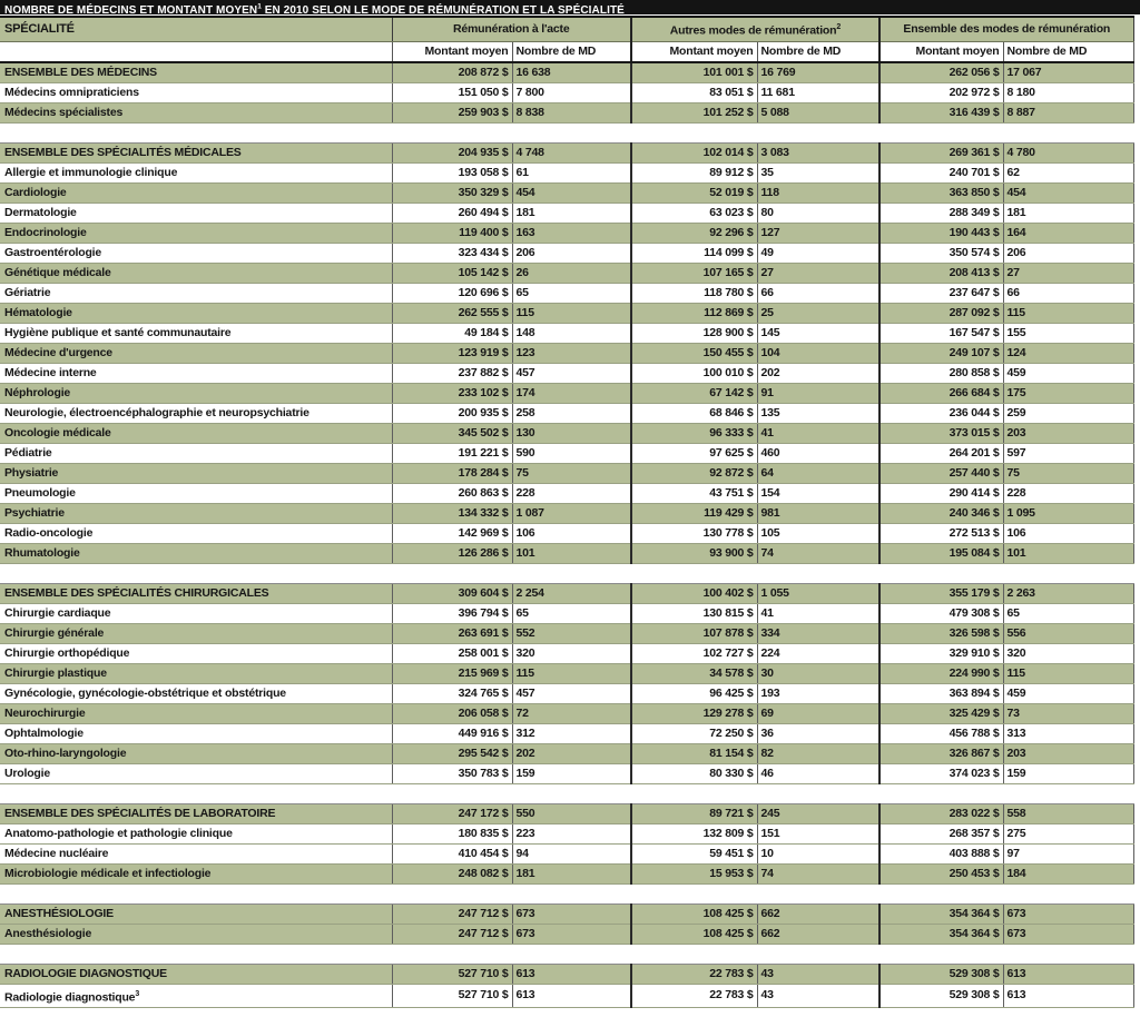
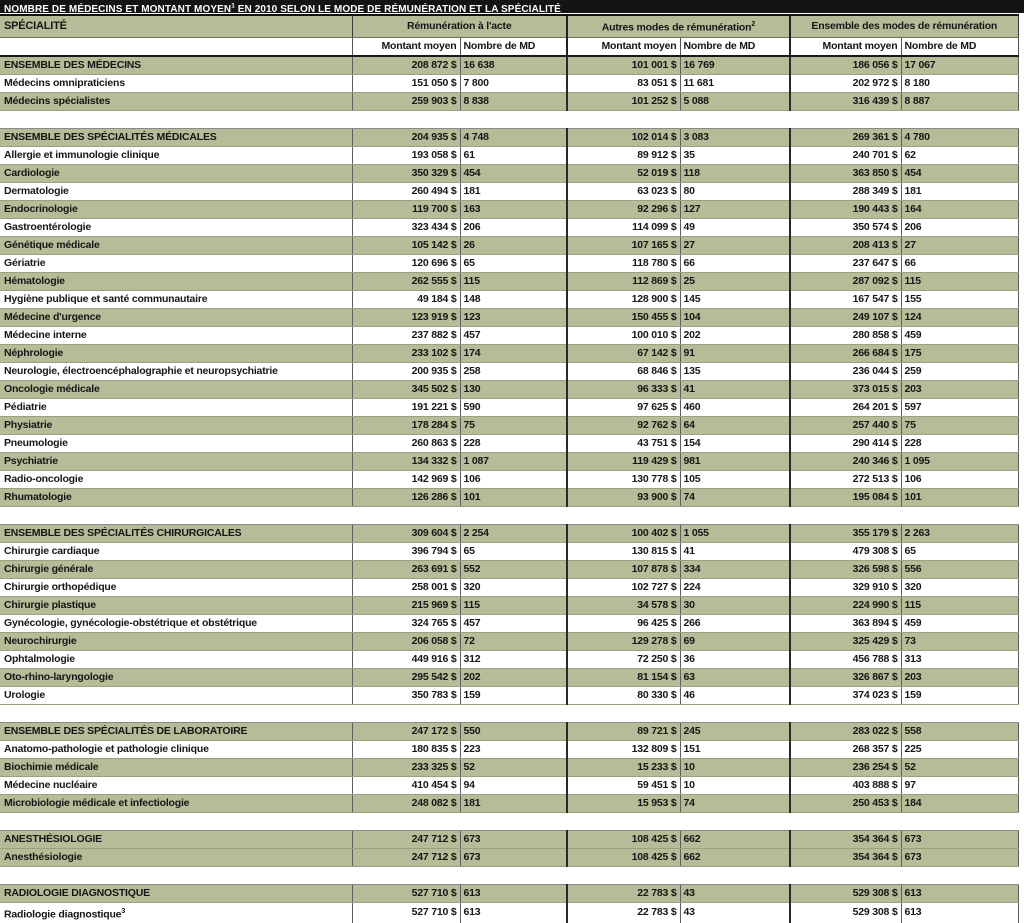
  NOMBRE DE MÉDECINS ET MONTANT MOYEN EN 2010 SELON LE MODE DE RÉMUNÉRATION ET LA SPÉCIALITÉ
  SPÉCIALITÉ	Rémunération à l'acte	Autres modes de rémunération	Ensemble des modes de rémunération
  	Montant moyen	Nombre de MD	Montant moyen	Nombre de MD	Montant moyen	Nombre de MD
- ENSEMBLE DES MÉDECINS	208 872 $	16 638	101 001 $	16 769	262 056 $	17 067
+ ENSEMBLE DES MÉDECINS	208 872 $	16 638	101 001 $	16 769	186 056 $	17 067
  Médecins omnipraticiens	151 050 $	7 800	83 051 $	11 681	202 972 $	8 180
  Médecins spécialistes	259 903 $	8 838	101 252 $	5 088	316 439 $	8 887
  ENSEMBLE DES SPÉCIALITÉS MÉDICALES	204 935 $	4 748	102 014 $	3 083	269 361 $	4 780
  Allergie et immunologie clinique	193 058 $	61	89 912 $	35	240 701 $	62
  Cardiologie	350 329 $	454	52 019 $	118	363 850 $	454
  Dermatologie	260 494 $	181	63 023 $	80	288 349 $	181
- Endocrinologie	119 400 $	163	92 296 $	127	190 443 $	164
+ Endocrinologie	119 700 $	163	92 296 $	127	190 443 $	164
  Gastroentérologie	323 434 $	206	114 099 $	49	350 574 $	206
  Génétique médicale	105 142 $	26	107 165 $	27	208 413 $	27
  Gériatrie	120 696 $	65	118 780 $	66	237 647 $	66
  Hématologie	262 555 $	115	112 869 $	25	287 092 $	115
  Hygiène publique et santé communautaire	49 184 $	148	128 900 $	145	167 547 $	155
  Médecine d'urgence	123 919 $	123	150 455 $	104	249 107 $	124
  Médecine interne	237 882 $	457	100 010 $	202	280 858 $	459
  Néphrologie	233 102 $	174	67 142 $	91	266 684 $	175
  Neurologie, électroencéphalographie et neuropsychiatrie	200 935 $	258	68 846 $	135	236 044 $	259
  Oncologie médicale	345 502 $	130	96 333 $	41	373 015 $	203
  Pédiatrie	191 221 $	590	97 625 $	460	264 201 $	597
- Physiatrie	178 284 $	75	92 872 $	64	257 440 $	75
+ Physiatrie	178 284 $	75	92 762 $	64	257 440 $	75
  Pneumologie	260 863 $	228	43 751 $	154	290 414 $	228
  Psychiatrie	134 332 $	1 087	119 429 $	981	240 346 $	1 095
  Radio-oncologie	142 969 $	106	130 778 $	105	272 513 $	106
  Rhumatologie	126 286 $	101	93 900 $	74	195 084 $	101
  ENSEMBLE DES SPÉCIALITÉS CHIRURGICALES	309 604 $	2 254	100 402 $	1 055	355 179 $	2 263
  Chirurgie cardiaque	396 794 $	65	130 815 $	41	479 308 $	65
  Chirurgie générale	263 691 $	552	107 878 $	334	326 598 $	556
  Chirurgie orthopédique	258 001 $	320	102 727 $	224	329 910 $	320
  Chirurgie plastique	215 969 $	115	34 578 $	30	224 990 $	115
- Gynécologie, gynécologie-obstétrique et obstétrique	324 765 $	457	96 425 $	193	363 894 $	459
+ Gynécologie, gynécologie-obstétrique et obstétrique	324 765 $	457	96 425 $	266	363 894 $	459
  Neurochirurgie	206 058 $	72	129 278 $	69	325 429 $	73
  Ophtalmologie	449 916 $	312	72 250 $	36	456 788 $	313
- Oto-rhino-laryngologie	295 542 $	202	81 154 $	82	326 867 $	203
+ Oto-rhino-laryngologie	295 542 $	202	81 154 $	63	326 867 $	203
  Urologie	350 783 $	159	80 330 $	46	374 023 $	159
  ENSEMBLE DES SPÉCIALITÉS DE LABORATOIRE	247 172 $	550	89 721 $	245	283 022 $	558
- Anatomo-pathologie et pathologie clinique	180 835 $	223	132 809 $	151	268 357 $	275
+ Anatomo-pathologie et pathologie clinique	180 835 $	223	132 809 $	151	268 357 $	225
+ Biochimie médicale	233 325 $	52	15 233 $	10	236 254 $	52
  Médecine nucléaire	410 454 $	94	59 451 $	10	403 888 $	97
  Microbiologie médicale et infectiologie	248 082 $	181	15 953 $	74	250 453 $	184
  ANESTHÉSIOLOGIE	247 712 $	673	108 425 $	662	354 364 $	673
  Anesthésiologie	247 712 $	673	108 425 $	662	354 364 $	673
  RADIOLOGIE DIAGNOSTIQUE	527 710 $	613	22 783 $	43	529 308 $	613
  Radiologie diagnostique	527 710 $	613	22 783 $	43	529 308 $	613
